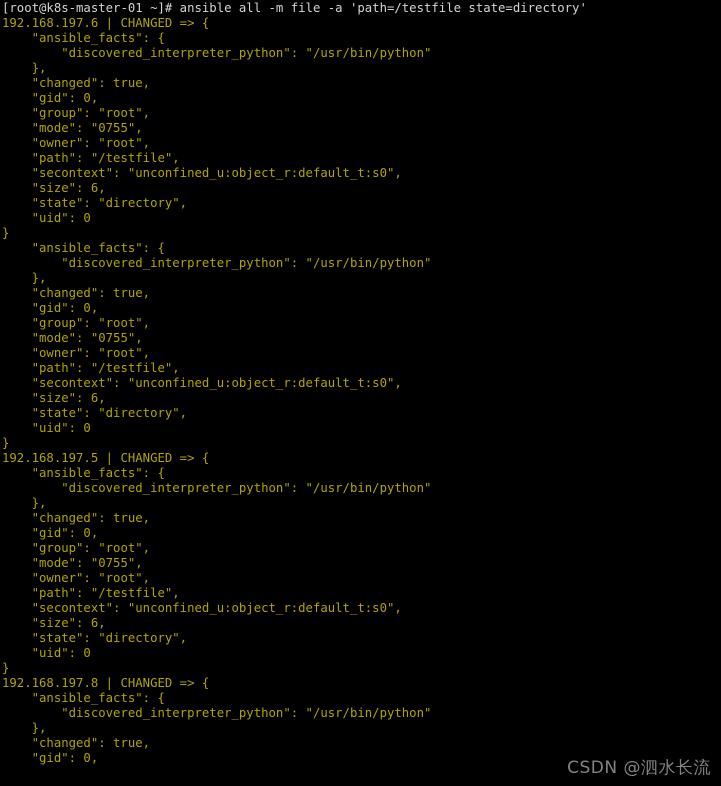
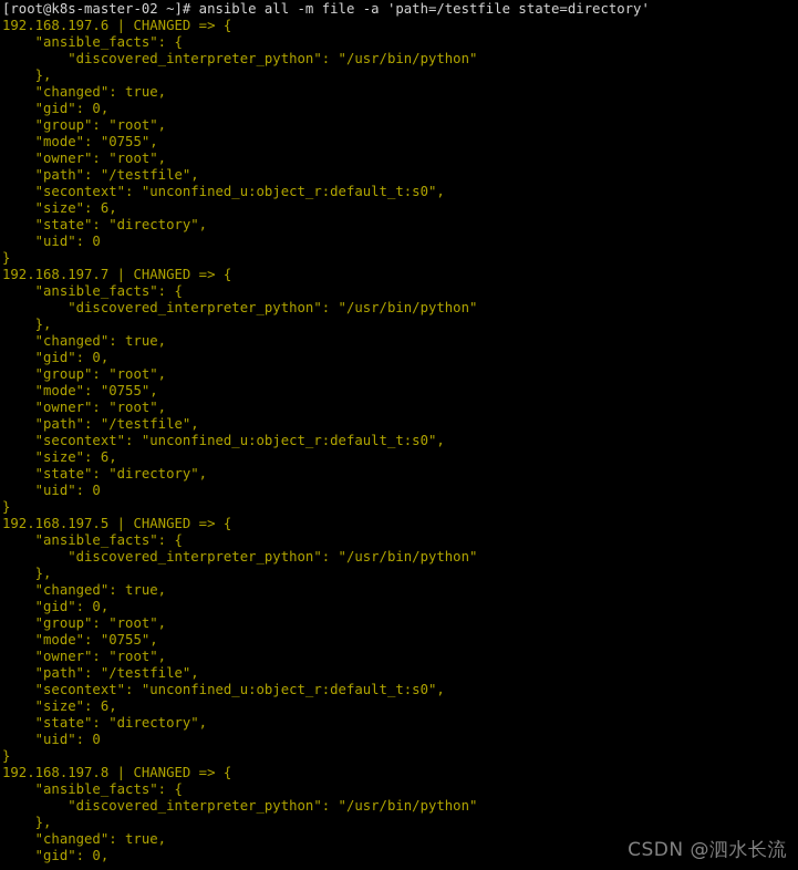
- [root@k8s-master-01 ~]# ansible all -m file -a 'path=/testfile state=directory'
+ [root@k8s-master-02 ~]# ansible all -m file -a 'path=/testfile state=directory'
  192.168.197.6 | CHANGED => {
  "ansible_facts": {
  "discovered_interpreter_python": "/usr/bin/python"
  },
  "changed": true,
  "gid": 0,
  "group": "root",
  "mode": "0755",
  "owner": "root",
  "path": "/testfile",
  "secontext": "unconfined_u:object_r:default_t:s0",
  "size": 6,
  "state": "directory",
  "uid": 0
  }
+ 192.168.197.7 | CHANGED => {
  "ansible_facts": {
  "discovered_interpreter_python": "/usr/bin/python"
  },
  "changed": true,
  "gid": 0,
  "group": "root",
  "mode": "0755",
  "owner": "root",
  "path": "/testfile",
  "secontext": "unconfined_u:object_r:default_t:s0",
  "size": 6,
  "state": "directory",
  "uid": 0
  }
  192.168.197.5 | CHANGED => {
  "ansible_facts": {
  "discovered_interpreter_python": "/usr/bin/python"
  },
  "changed": true,
  "gid": 0,
  "group": "root",
  "mode": "0755",
  "owner": "root",
  "path": "/testfile",
  "secontext": "unconfined_u:object_r:default_t:s0",
  "size": 6,
  "state": "directory",
  "uid": 0
  }
  192.168.197.8 | CHANGED => {
  "ansible_facts": {
  "discovered_interpreter_python": "/usr/bin/python"
  },
  "changed": true,
  "gid": 0,
  CSDN @泗水长流
